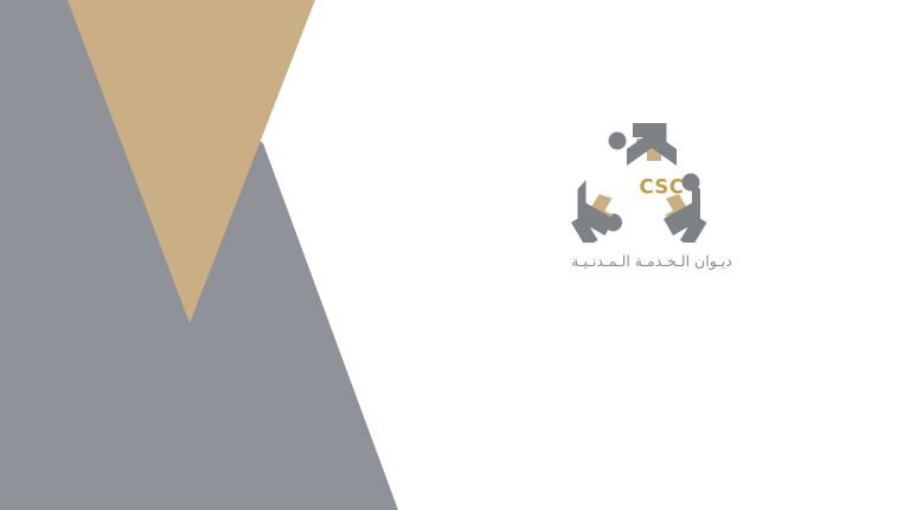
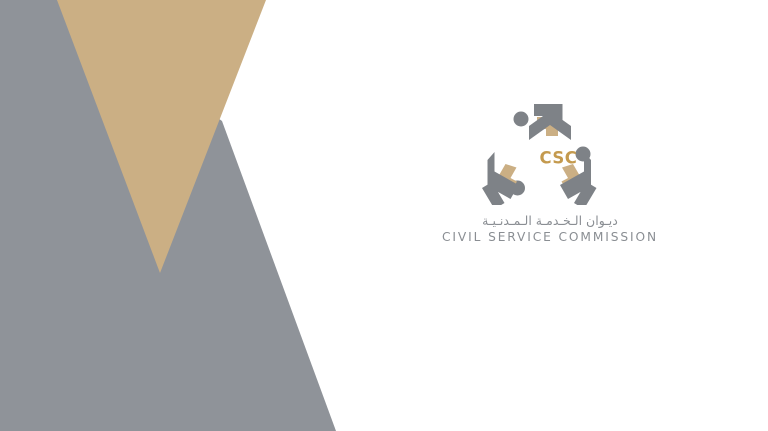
  CSC
  ديـوان الـخـدمـة الـمـدنـيـة
+ CIVIL SERVICE COMMISSION
